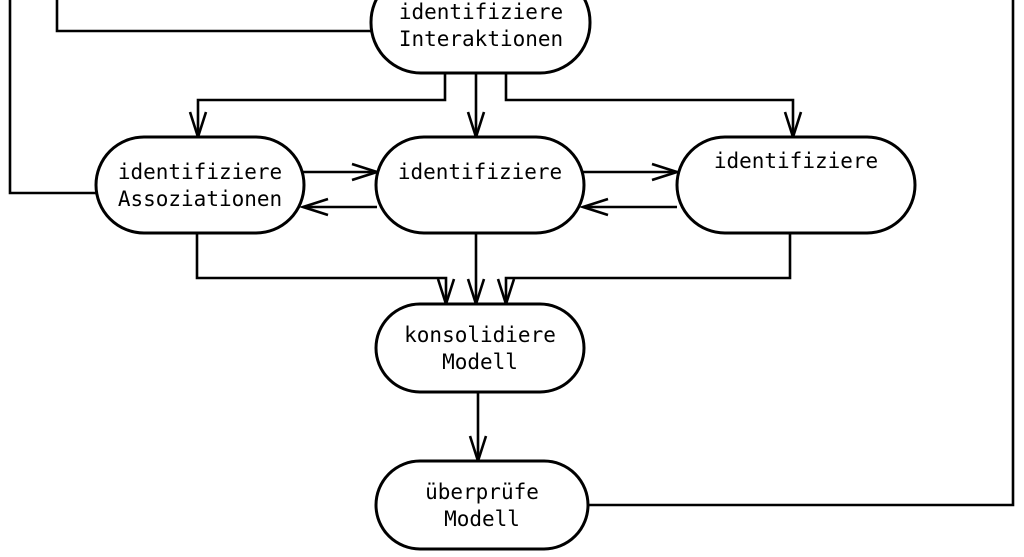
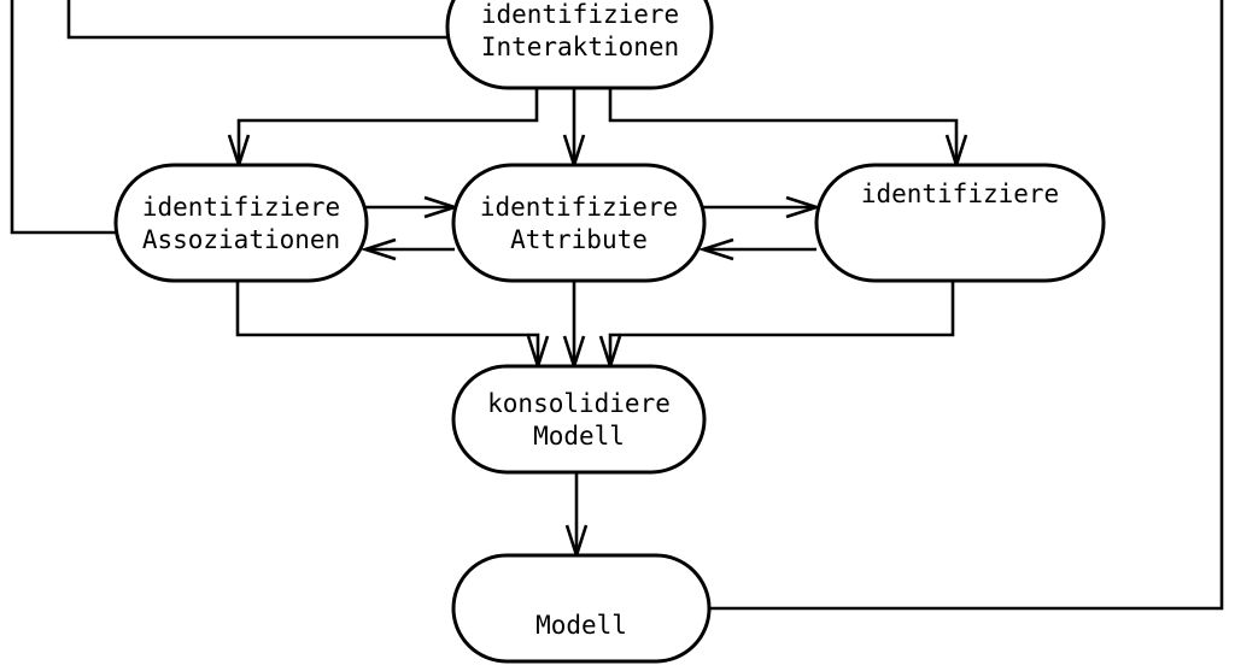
  identifiziere
  Interaktionen
  identifiziere
  Assoziationen
  identifiziere
+ Attribute
  identifiziere
  konsolidiere
  Modell
- überprüfe
  Modell
